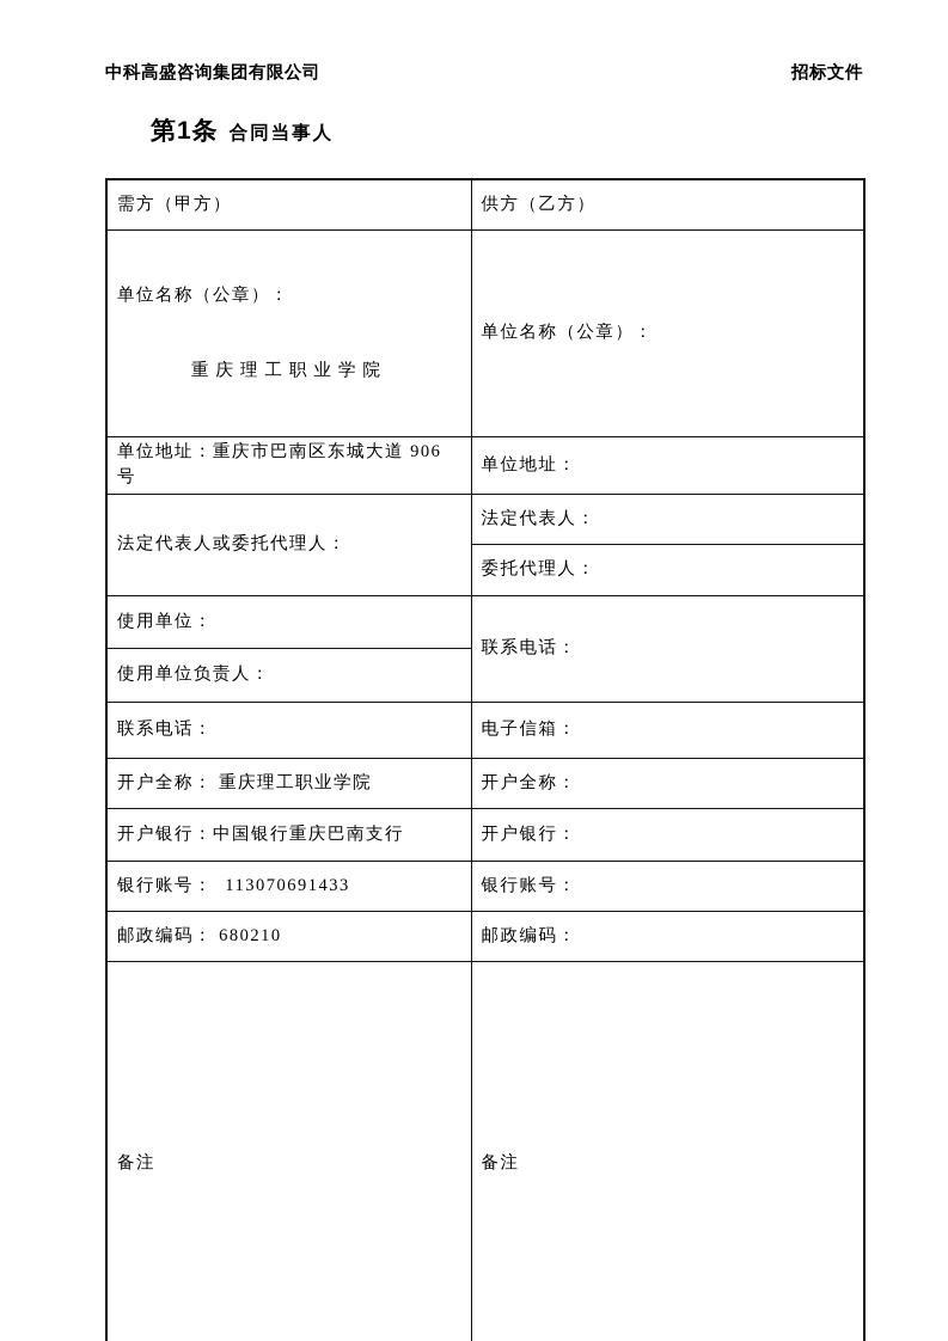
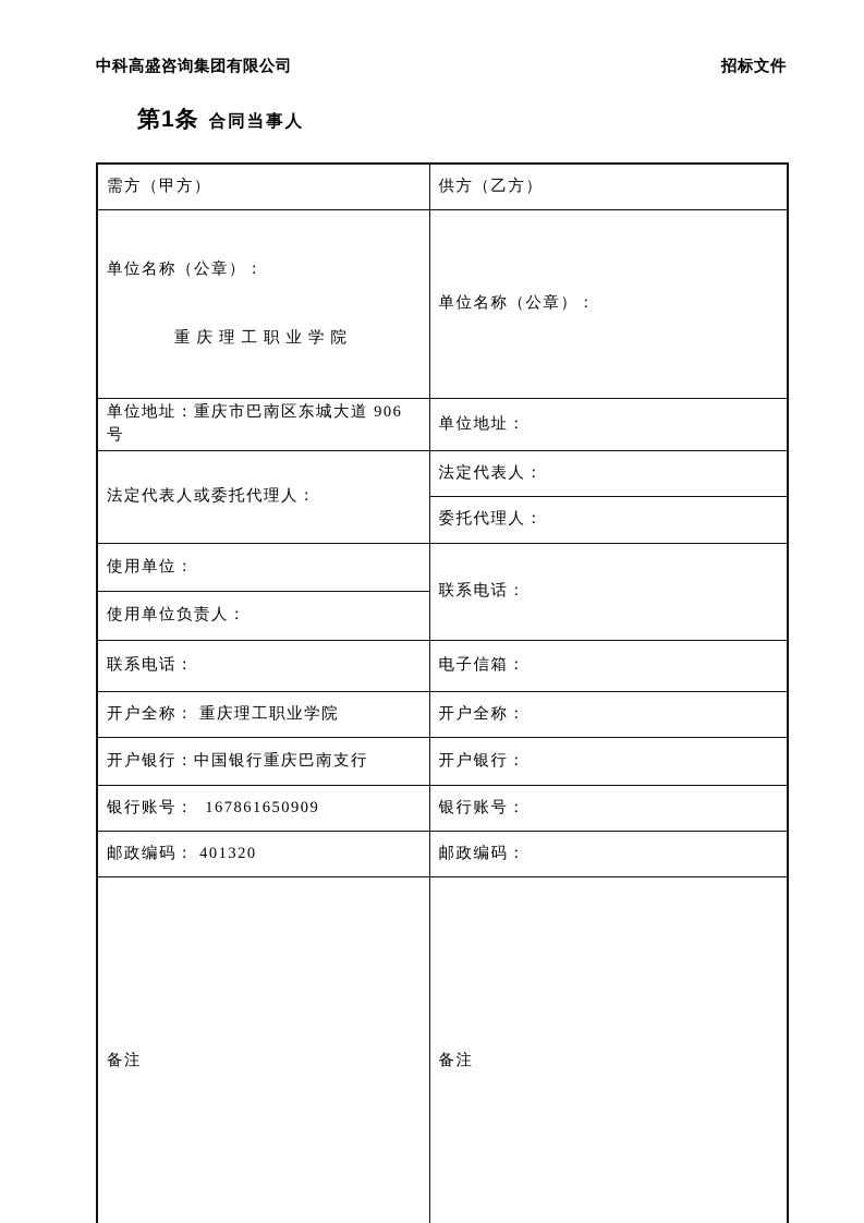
  中科高盛咨询集团有限公司
  招标文件
  第1条 合同当事人
  需方（甲方）	供方（乙方）
  单位名称（公章）： 重庆理工职业学院	单位名称（公章）：
  单位地址：重庆市巴南区东城大道 906 号	单位地址：
  法定代表人或委托代理人：	法定代表人：
  委托代理人：
  使用单位：	联系电话：
  使用单位负责人：
  联系电话：	电子信箱：
  开户全称： 重庆理工职业学院	开户全称：
  开户银行：中国银行重庆巴南支行	开户银行：
- 银行账号： 113070691433	银行账号：
+ 银行账号： 167861650909	银行账号：
- 邮政编码： 680210	邮政编码：
+ 邮政编码： 401320	邮政编码：
  备注	备注
